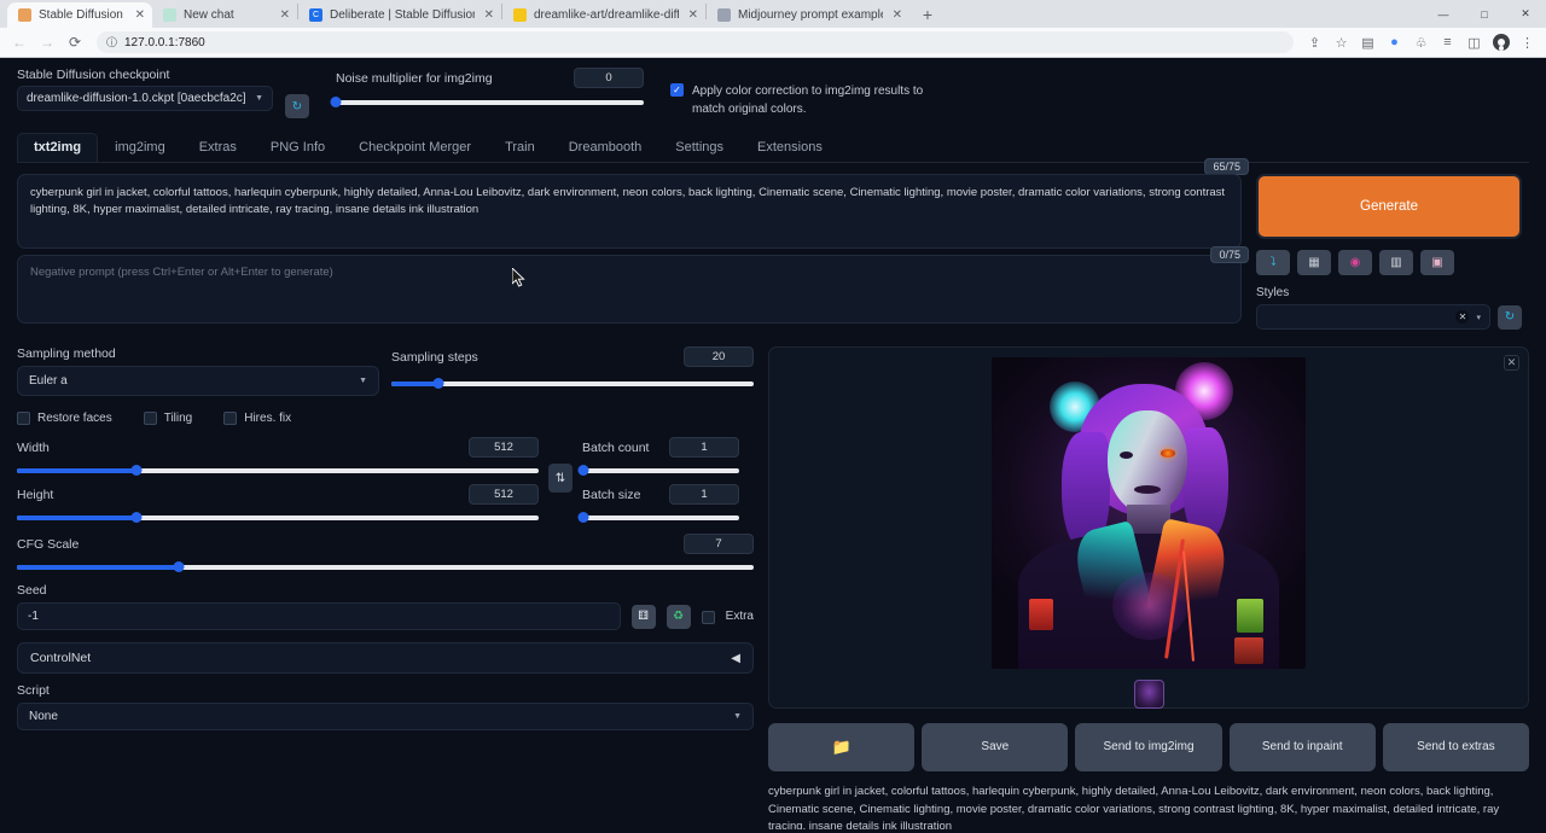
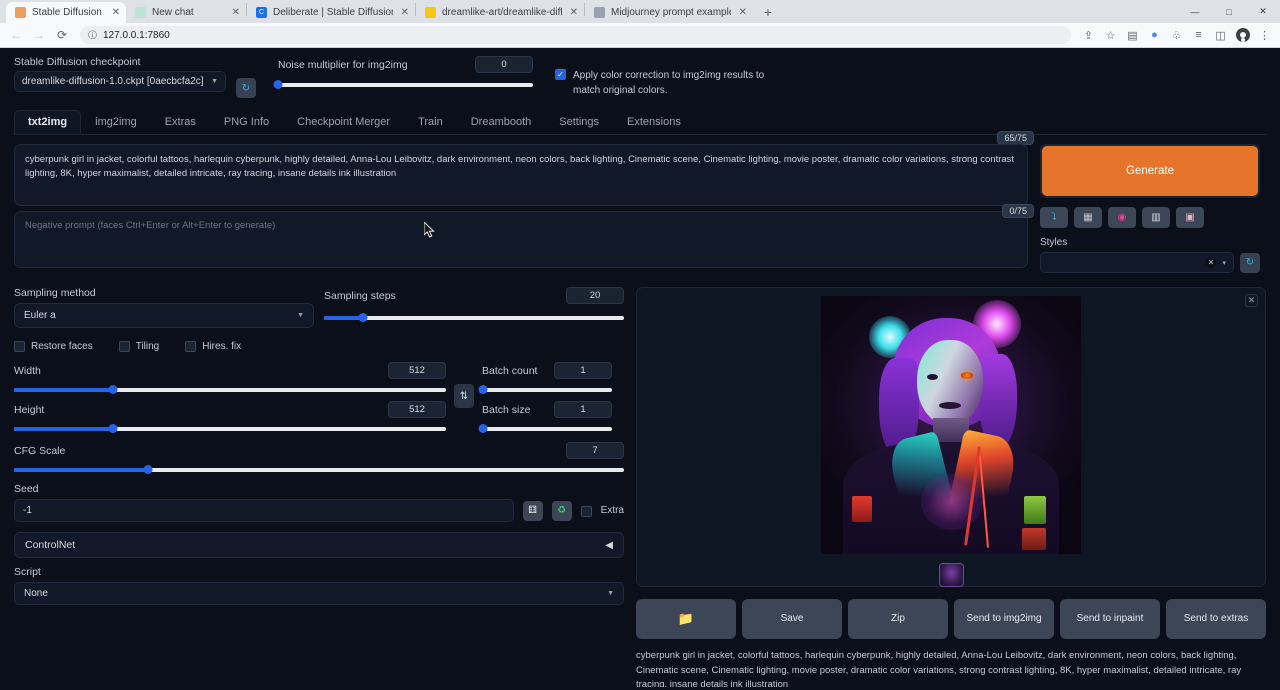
  Stable Diffusion
  ✕
  New chat
  ✕
  Deliberate | Stable Diffusio
  ✕
  dreamlike-art/dreamlike-diff
  ✕
  Midjourney prompt exampl
  ✕
  +
  —
  □
  ✕
  ←
  →
  ⟳
  ⓘ
  127.0.0.1:7860
  ⇪
  ☆
  ▤
  ●
  ♧
  ≡
  ◫
  ⋮
  Stable Diffusion checkpoint
  dreamlike-diffusion-1.0.ckpt [0aecbcfa2c]
  ↻
  Noise multiplier for img2img
  0
  Apply color correction to img2img results to match original colors.
  txt2img
  img2img
  Extras
  PNG Info
  Checkpoint Merger
  Train
  Dreambooth
  Settings
  Extensions
  65/75
  cyberpunk girl in jacket, colorful tattoos, harlequin cyberpunk, highly detailed, Anna-Lou Leibovitz, dark environment, neon colors, back lighting, Cinematic scene, Cinematic lighting, movie poster, dramatic color variations, strong contrast lighting, 8K, hyper maximalist, detailed intricate, ray tracing, insane details ink illustration
  0/75
- Negative prompt (press Ctrl+Enter or Alt+Enter to generate)
+ Negative prompt (faces Ctrl+Enter or Alt+Enter to generate)
  Generate
  ⤵
  ▦
  ◉
  ▥
  ▣
  Styles
  ✕
  ↻
  Sampling method
  Euler a
  Sampling steps
  20
  Restore faces
  Tiling
  Hires. fix
  Width
  512
  Height
  512
  ⇅
  Batch count
  1
  Batch size
  1
  CFG Scale
  7
  Seed
  -1
  ⚅
  ♻
  Extra
  ControlNet
  ◀
  Script
  None
  ✕
  📁
  Save
+ Zip
  Send to img2img
  Send to inpaint
  Send to extras
  cyberpunk girl in jacket, colorful tattoos, harlequin cyberpunk, highly detailed, Anna-Lou Leibovitz, dark environment, neon colors, back lighting, Cinematic scene, Cinematic lighting, movie poster, dramatic color variations, strong contrast lighting, 8K, hyper maximalist, detailed intricate, ray tracing, insane details ink illustration
